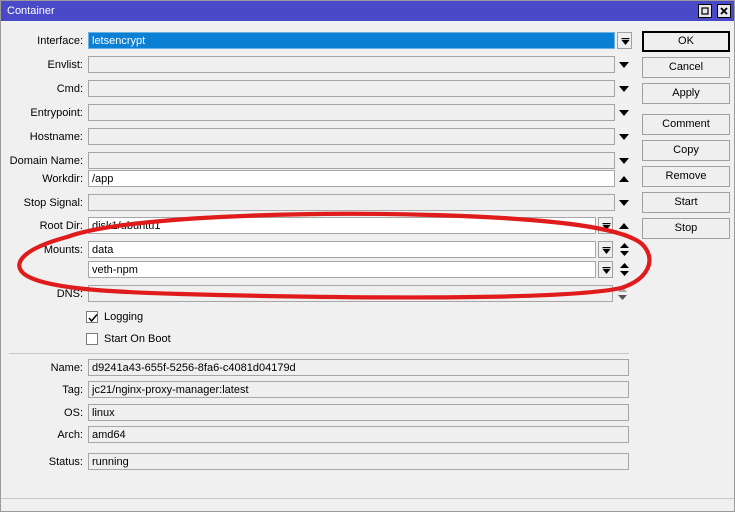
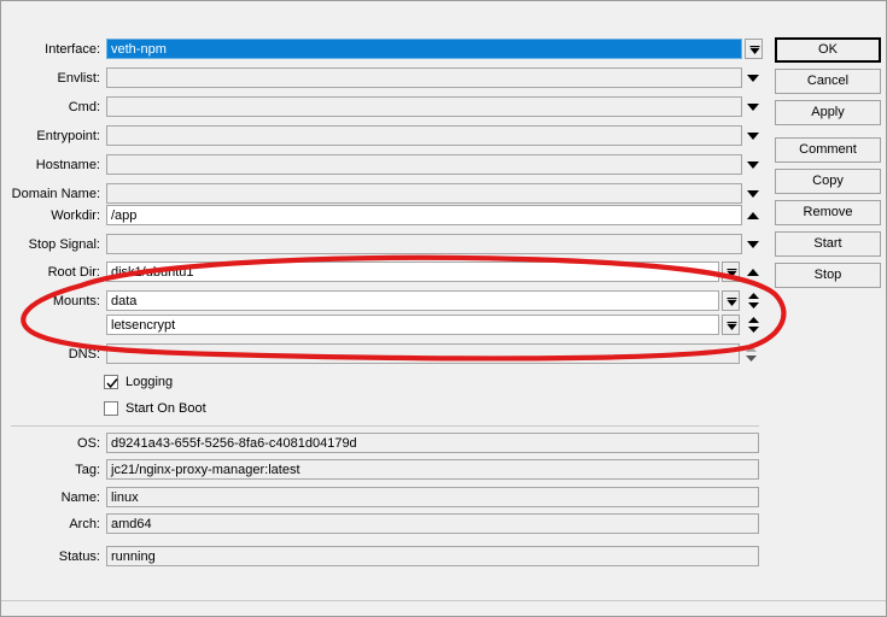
- Container
  Interface:
- letsencrypt
+ veth-npm
  Envlist:
  Cmd:
  Entrypoint:
  Hostname:
  Domain Name:
  Workdir:
  /app
  Stop Signal:
  Root Dir:
  Mounts:
  data
- veth-npm
+ letsencrypt
  DNS:
  Logging
  Start On Boot
- Name:
+ OS:
  d9241a43-655f-5256-8fa6-c4081d04179d
  Tag:
  jc21/nginx-proxy-manager:latest
- OS:
+ Name:
  linux
  Arch:
  amd64
  Status:
  running
  OK
  Cancel
  Apply
  Comment
  Copy
  Remove
  Start
  Stop
